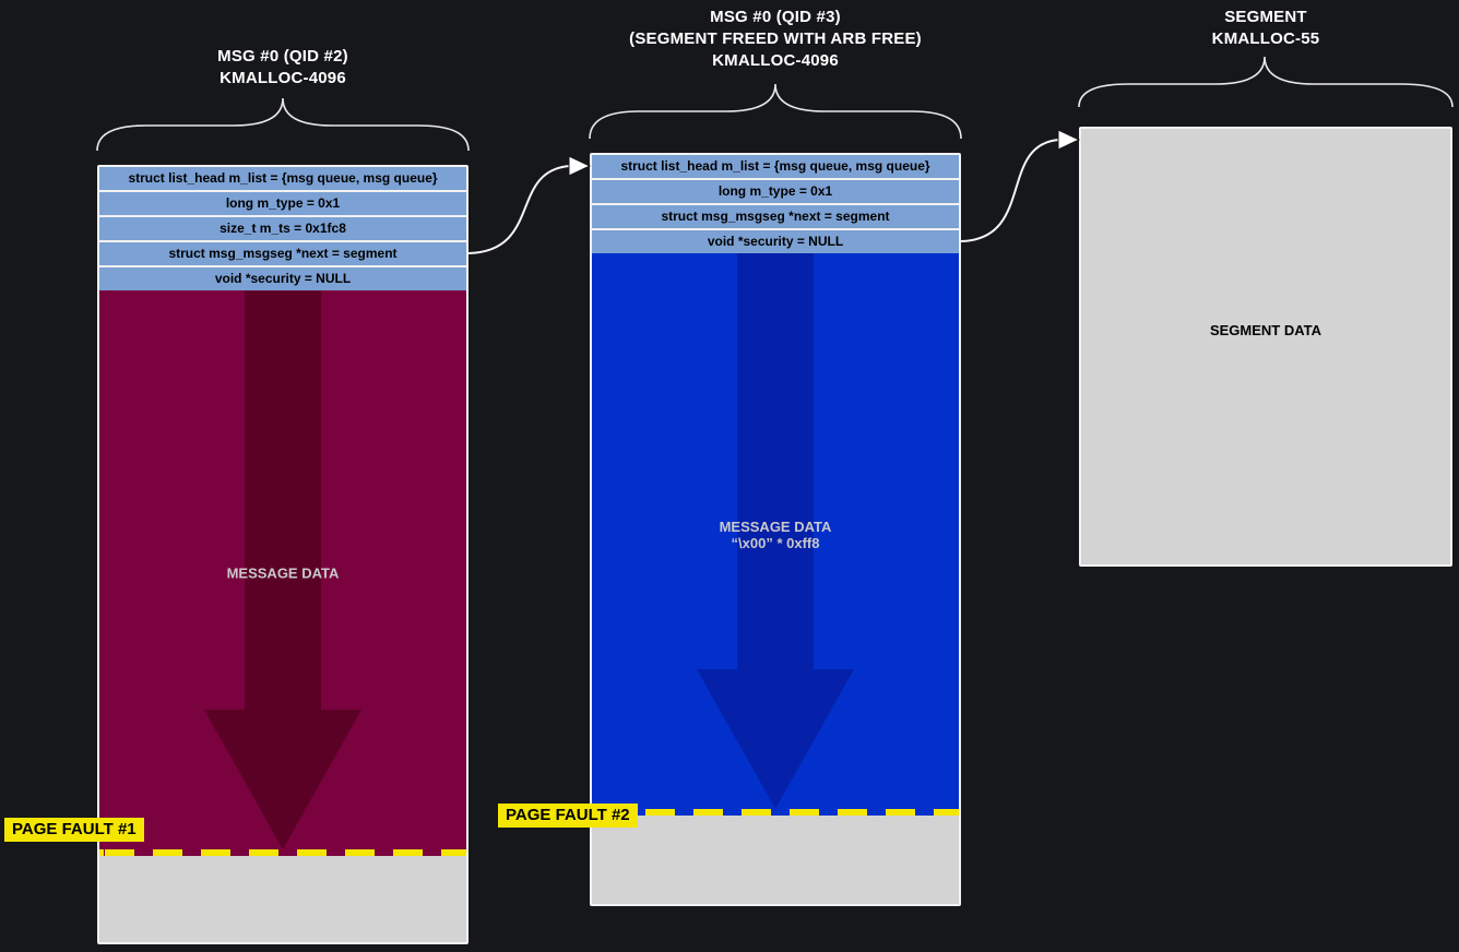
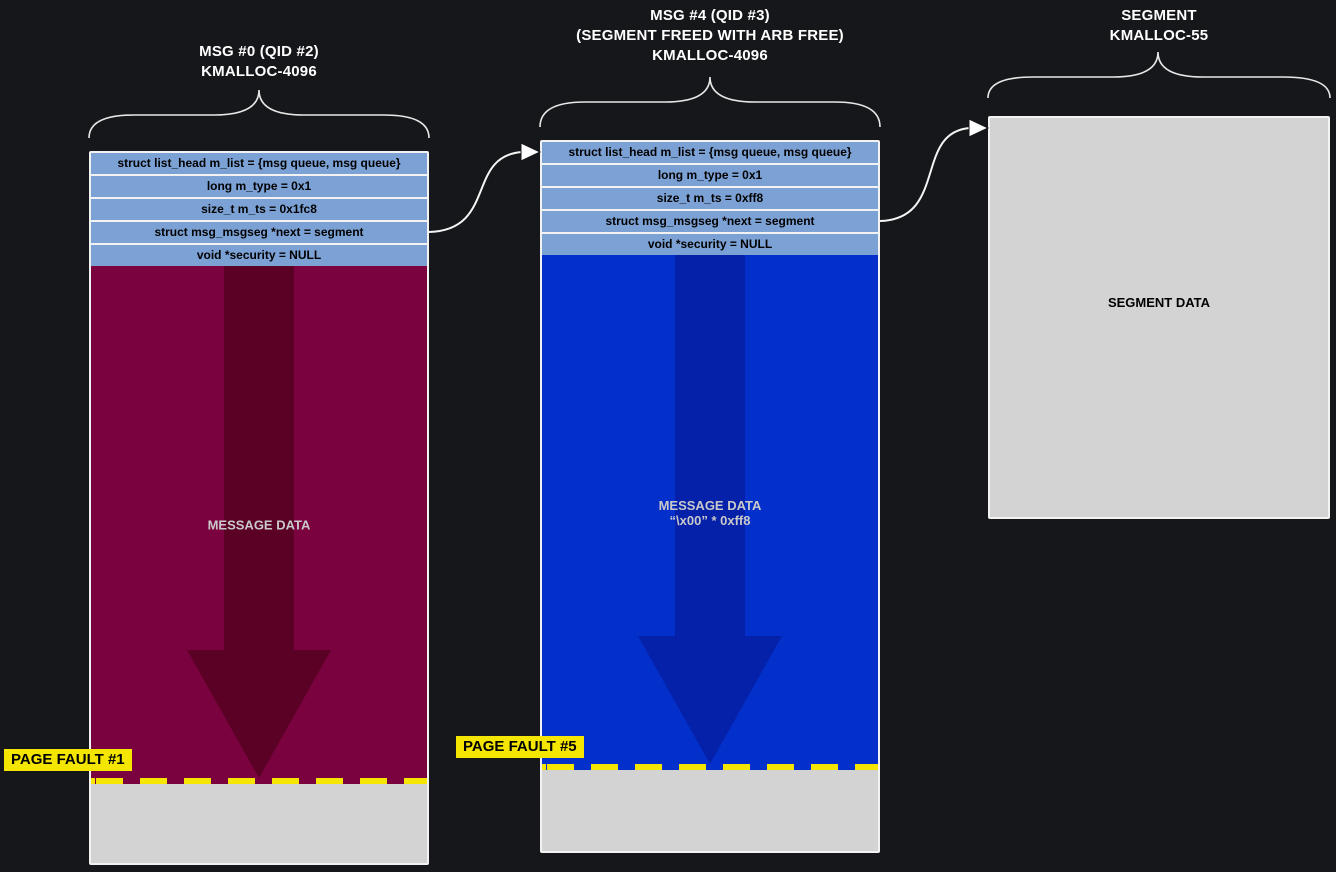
  MSG #0 (QID #2)
  KMALLOC-4096
  struct list_head m_list = {msg queue, msg queue}
  long m_type = 0x1
  size_t m_ts = 0x1fc8
  struct msg_msgseg *next = segment
  void *security = NULL
  MESSAGE DATA
  PAGE FAULT #1
- MSG #0 (QID #3)
+ MSG #4 (QID #3)
  (SEGMENT FREED WITH ARB FREE)
  KMALLOC-4096
  struct list_head m_list = {msg queue, msg queue}
  long m_type = 0x1
+ size_t m_ts = 0xff8
  struct msg_msgseg *next = segment
  void *security = NULL
  MESSAGE DATA
  “\x00” * 0xff8
- PAGE FAULT #2
+ PAGE FAULT #5
  SEGMENT
  KMALLOC-55
  SEGMENT DATA
